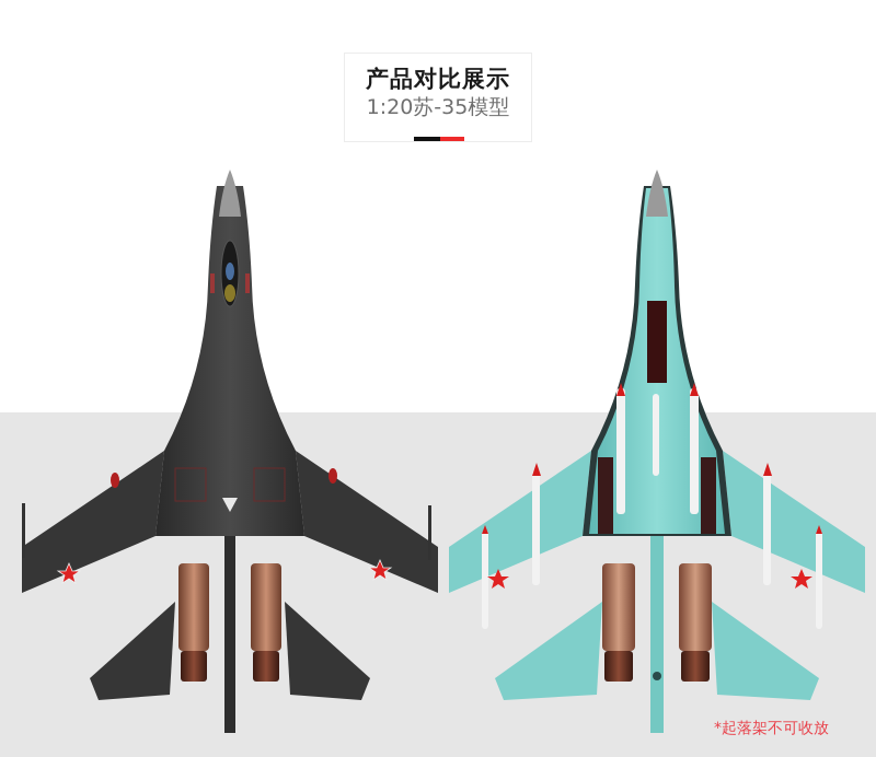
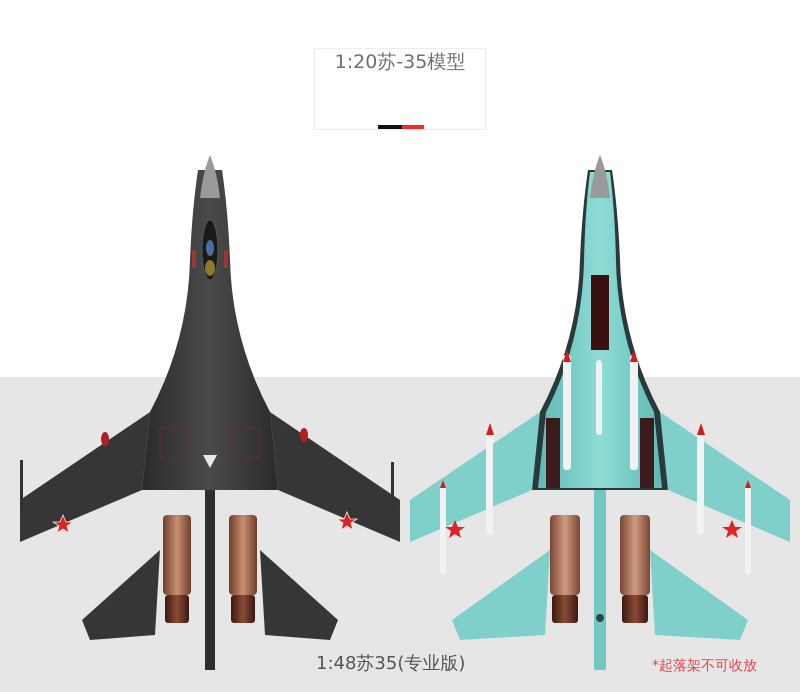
- 产品对比展示
  1:20苏-35模型
+ 1:48苏35(专业版)
  *起落架不可收放
